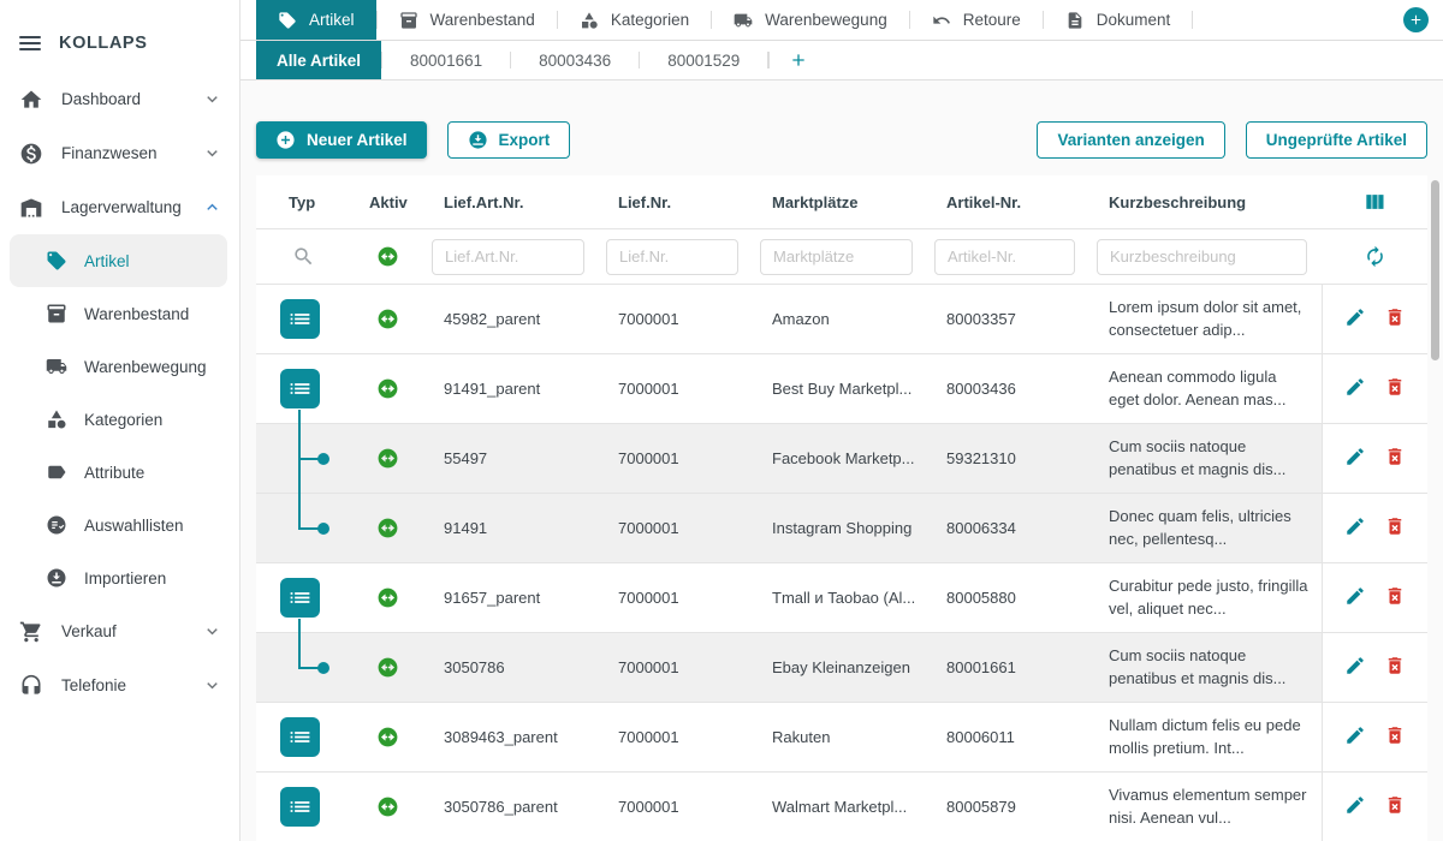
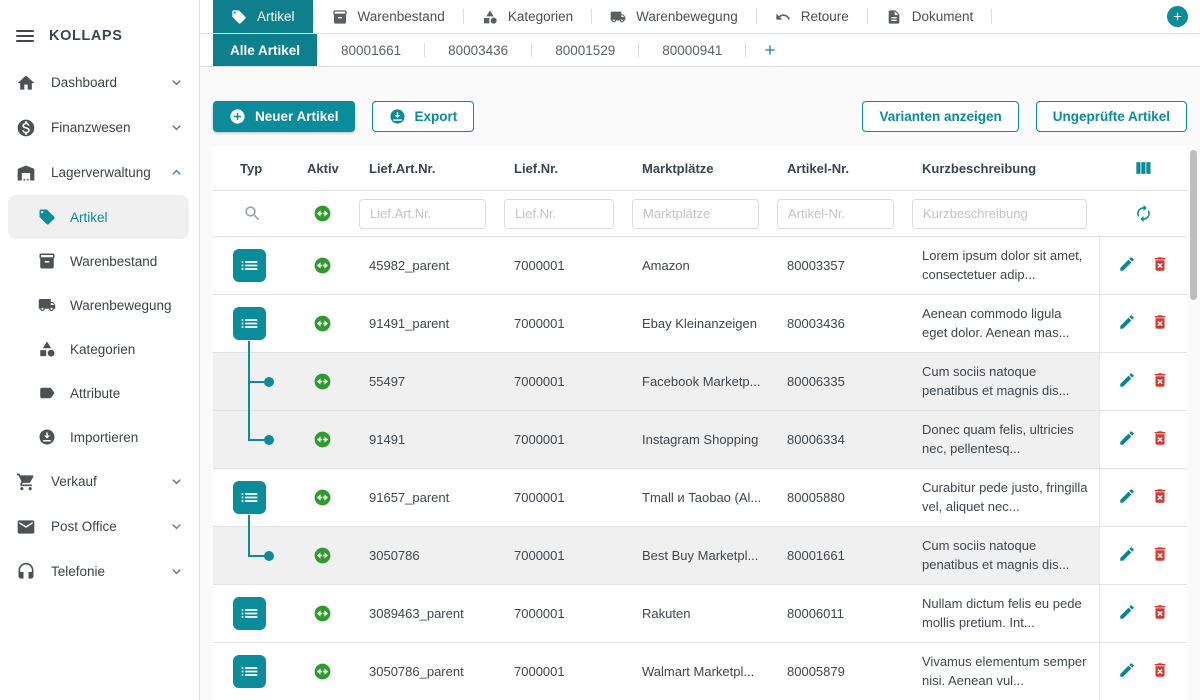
  KOLLAPS
  Dashboard
  Finanzwesen
  Lagerverwaltung
  Artikel
  Warenbestand
  Warenbewegung
  Kategorien
  Attribute
- Auswahllisten
  Importieren
  Verkauf
+ Post Office
  Telefonie
  Artikel
  Warenbestand
  Kategorien
  Warenbewegung
  Retoure
  Dokument
  Alle Artikel
  80001661
  80003436
  80001529
+ 80000941
  Neuer Artikel
  Export
  Varianten anzeigen
  Ungeprüfte Artikel
  Typ
  Aktiv
  Lief.Art.Nr.
  Lief.Nr.
  Marktplätze
  Artikel-Nr.
  Kurzbeschreibung
  Lief.Art.Nr.
  Lief.Nr.
  Marktplätze
  Artikel-Nr.
  Kurzbeschreibung
  45982_parent
  7000001
  Amazon
  80003357
  Lorem ipsum dolor sit amet, consectetuer adip...
  91491_parent
  7000001
- Best Buy Marketpl...
+ Ebay Kleinanzeigen
  80003436
  Aenean commodo ligula eget dolor. Aenean mas...
  55497
  7000001
  Facebook Marketp...
- 59321310
+ 80006335
  Cum sociis natoque penatibus et magnis dis...
  91491
  7000001
  Instagram Shopping
  80006334
  Donec quam felis, ultricies nec, pellentesq...
  91657_parent
  7000001
  Tmall и Taobao (Al...
  80005880
  Curabitur pede justo, fringilla vel, aliquet nec...
  3050786
  7000001
- Ebay Kleinanzeigen
+ Best Buy Marketpl...
  80001661
  Cum sociis natoque penatibus et magnis dis...
  3089463_parent
  7000001
  Rakuten
  80006011
  Nullam dictum felis eu pede mollis pretium. Int...
  3050786_parent
  7000001
  Walmart Marketpl...
  80005879
  Vivamus elementum semper nisi. Aenean vul...
